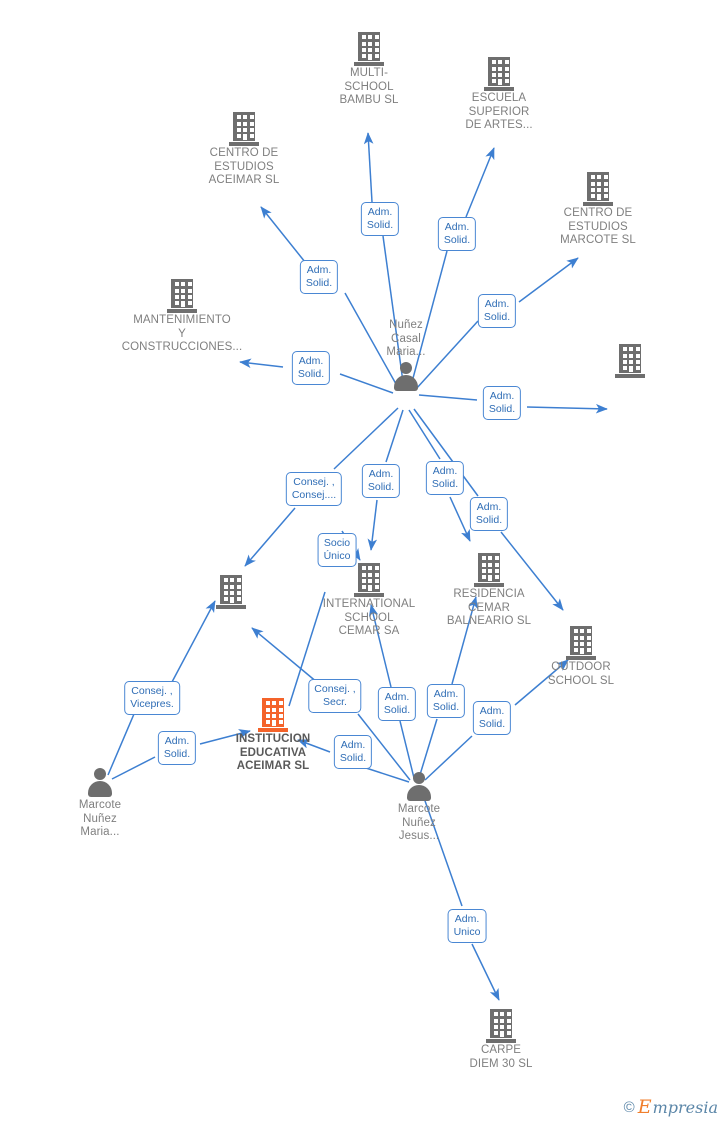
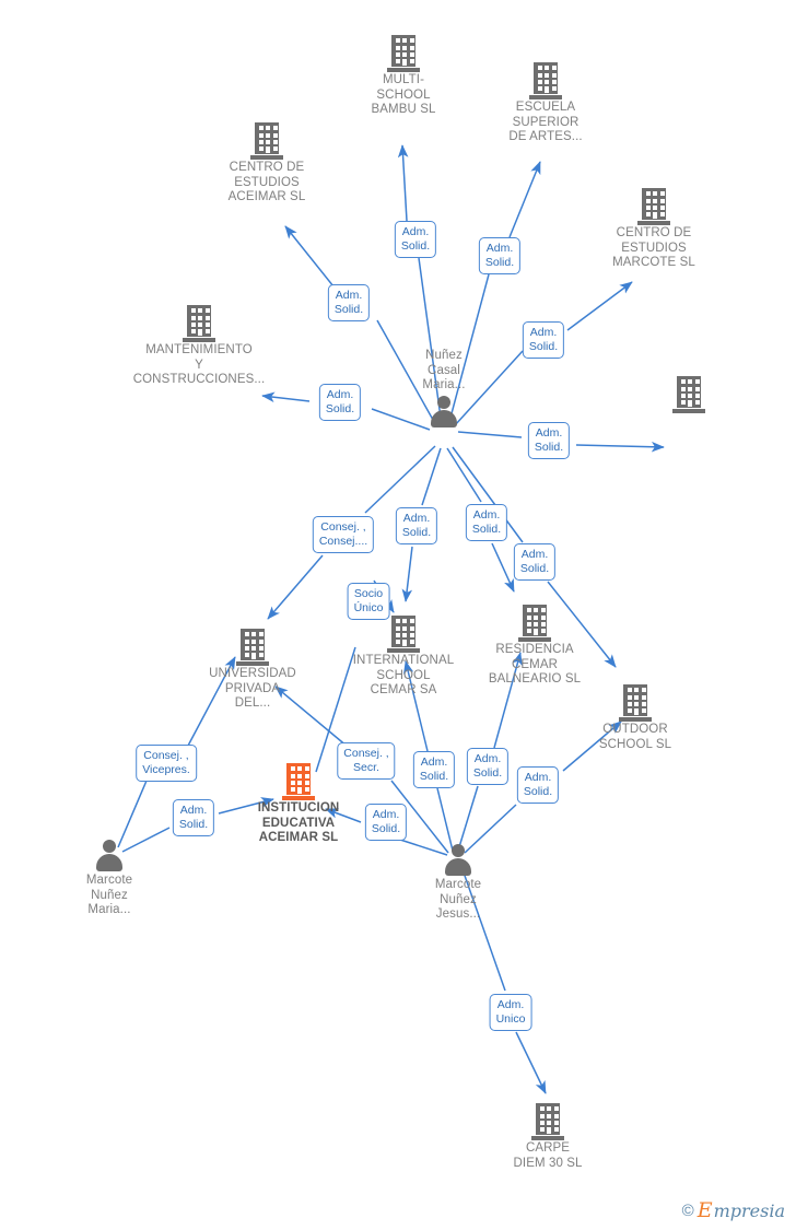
  MULTI-
  SCHOOL
  BAMBU SL
  ESCUELA
  SUPERIOR
  DE ARTES...
  CENTRO DE
  ESTUDIOS
  ACEIMAR SL
  CENTRO DE
  ESTUDIOS
  MARCOTE SL
  MANTENIMIENTO
  Y
  CONSTRUCCIONES...
  Nuñez
  Casal
  Maria...
+ UNIVERSIDAD
+ PRIVADA
+ DEL...
  INTERNATIONAL
  SCHOOL
  CEMAR SA
  RESIDENCIA
  CEMAR
  BALNEARIO SL
  OUTDOOR
  SCHOOL SL
  INSTITUCION
  EDUCATIVA
  ACEIMAR SL
  Marcote
  Nuñez
  Maria...
  Marcote
  Nuñez
  Jesus...
  CARPE
  DIEM 30 SL
  Adm.
  Solid.
  Adm.
  Solid.
  Adm.
  Solid.
  Adm.
  Solid.
  Adm.
  Solid.
  Adm.
  Solid.
  Consej. ,
  Consej....
  Adm.
  Solid.
  Adm.
  Solid.
  Adm.
  Solid.
  Socio
  Único
  Consej. ,
  Vicepres.
  Consej. ,
  Secr.
  Adm.
  Solid.
  Adm.
  Solid.
  Adm.
  Solid.
  Adm.
  Solid.
  Adm.
  Solid.
  Adm.
  Unico
  ©
  E
  mpresia
